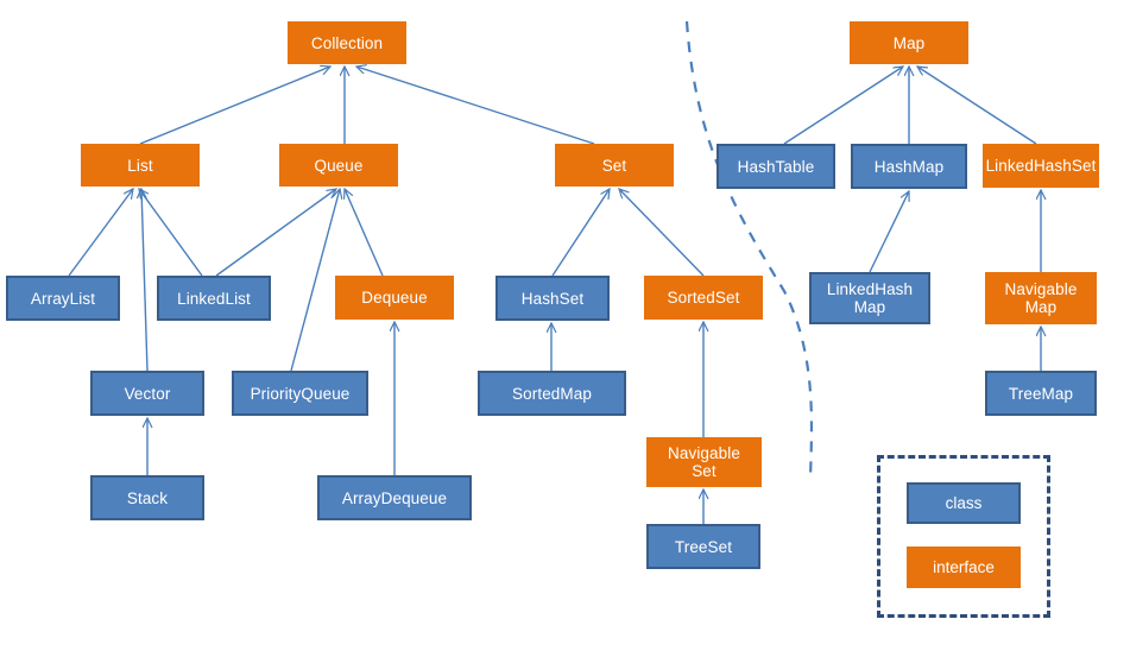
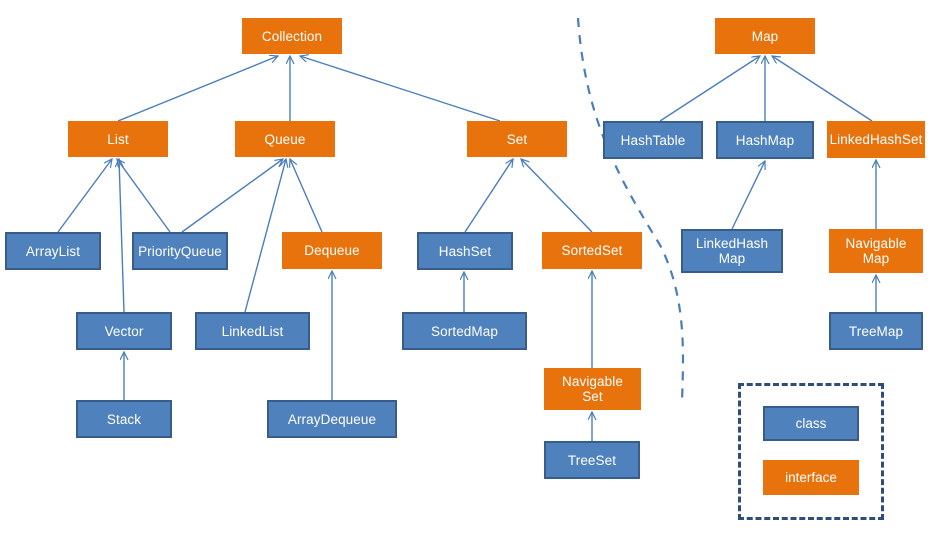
  Collection
  List
  Queue
  Set
  ArrayList
- LinkedList
+ PriorityQueue
  Dequeue
  HashSet
  SortedSet
  Vector
- PriorityQueue
+ LinkedList
  SortedMap
  Stack
  ArrayDequeue
  Navigable
  Set
  TreeSet
  Map
  HashTable
  HashMap
  LinkedHashSet
  LinkedHash
  Map
  Navigable
  Map
  TreeMap
  class
  interface
